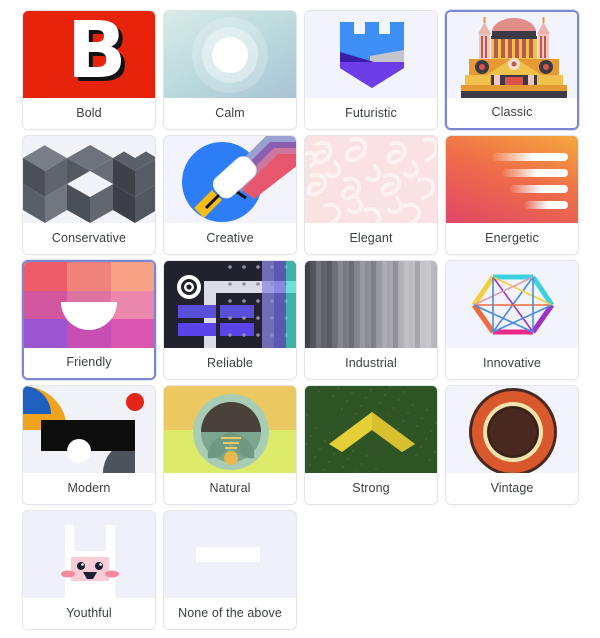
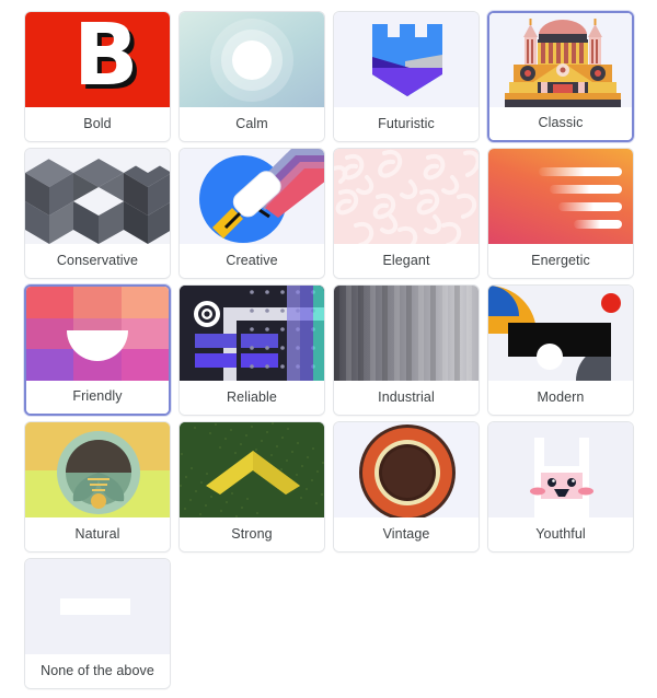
  B
  Bold
  Calm
  Futuristic
  Classic
  Conservative
  Creative
  Elegant
  Energetic
  Friendly
  Reliable
  Industrial
- Innovative
  Modern
  Natural
  Strong
  Vintage
  Youthful
  None of the above
